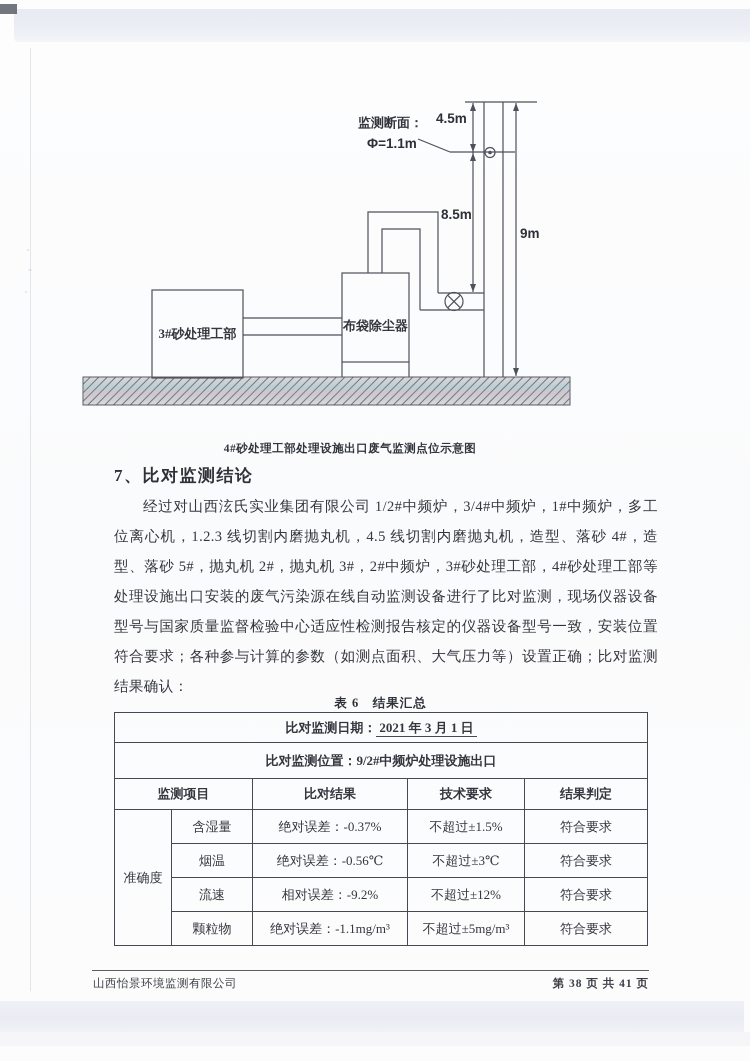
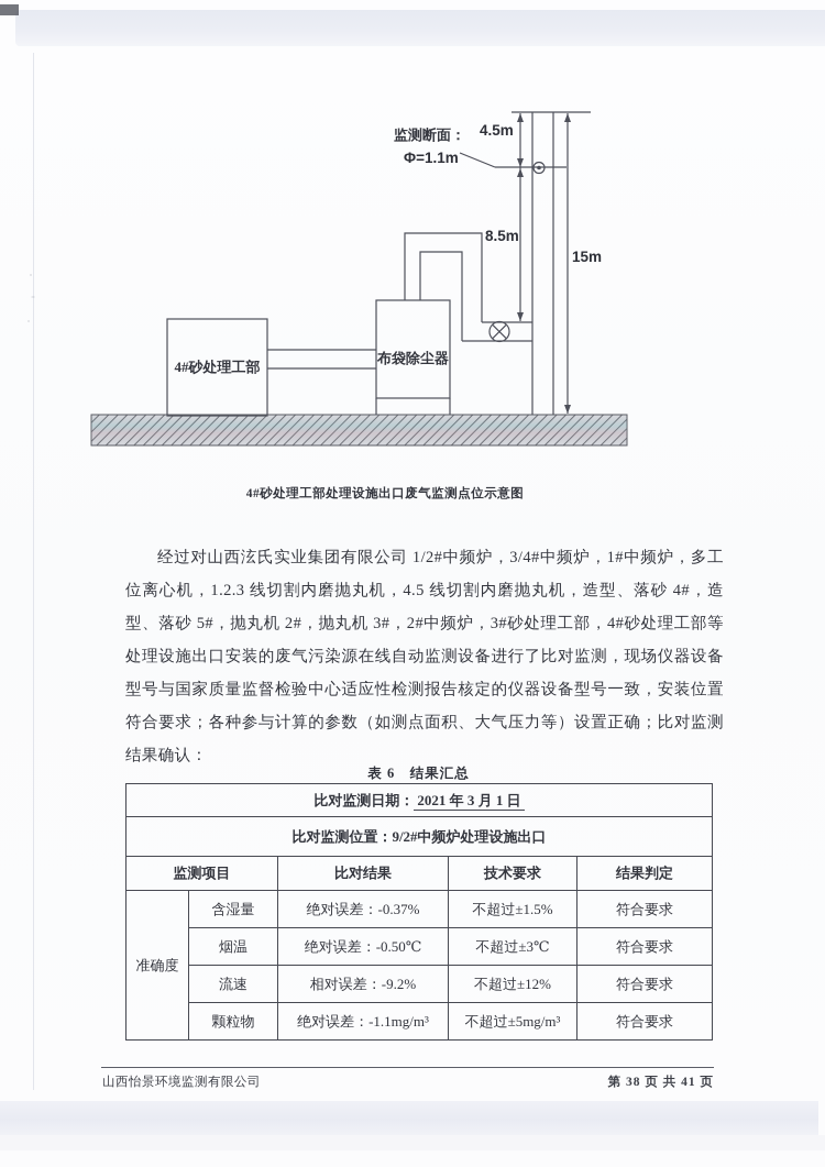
- 3#砂处理工部
+ 4#砂处理工部
  布袋除尘器
  监测断面：
  Φ=1.1m
  4.5m
  8.5m
- 9m
+ 15m
  4#砂处理工部处理设施出口废气监测点位示意图
- 7、比对监测结论
  经过对山西泫氏实业集团有限公司 1/2#中频炉，3/4#中频炉，1#中频炉，多工位离心机，1.2.3 线切割内磨抛丸机，4.5 线切割内磨抛丸机，造型、落砂 4#，造型、落砂 5#，抛丸机 2#，抛丸机 3#，2#中频炉，3#砂处理工部，4#砂处理工部等处理设施出口安装的废气污染源在线自动监测设备进行了比对监测，现场仪器设备型号与国家质量监督检验中心适应性检测报告核定的仪器设备型号一致，安装位置符合要求；各种参与计算的参数（如测点面积、大气压力等）设置正确；比对监测结果确认：
  表 6 结果汇总
  比对监测日期： 2021 年 3 月 1 日
  比对监测位置：9/2#中频炉处理设施出口
  监测项目	比对结果	技术要求	结果判定
  准确度	含湿量	绝对误差：-0.37%	不超过±1.5%	符合要求
- 烟温	绝对误差：-0.56℃	不超过±3℃	符合要求
+ 烟温	绝对误差：-0.50℃	不超过±3℃	符合要求
  流速	相对误差：-9.2%	不超过±12%	符合要求
  颗粒物	绝对误差：-1.1mg/m³	不超过±5mg/m³	符合要求
  山西怡景环境监测有限公司
  第 38 页 共 41 页
